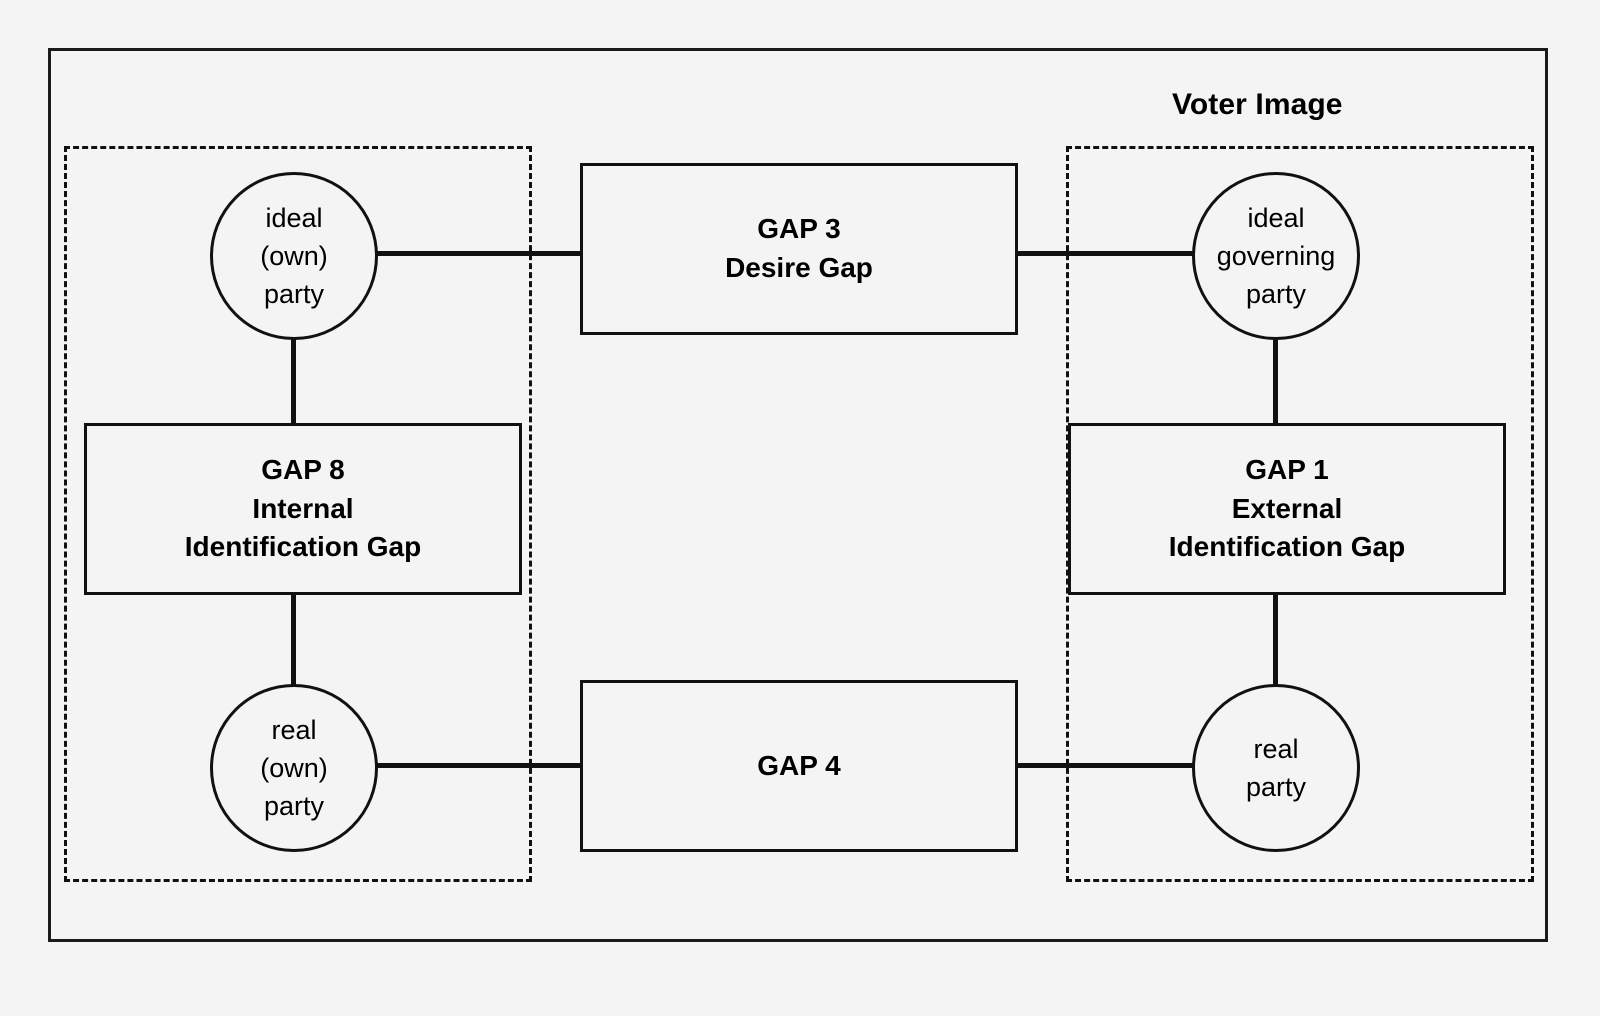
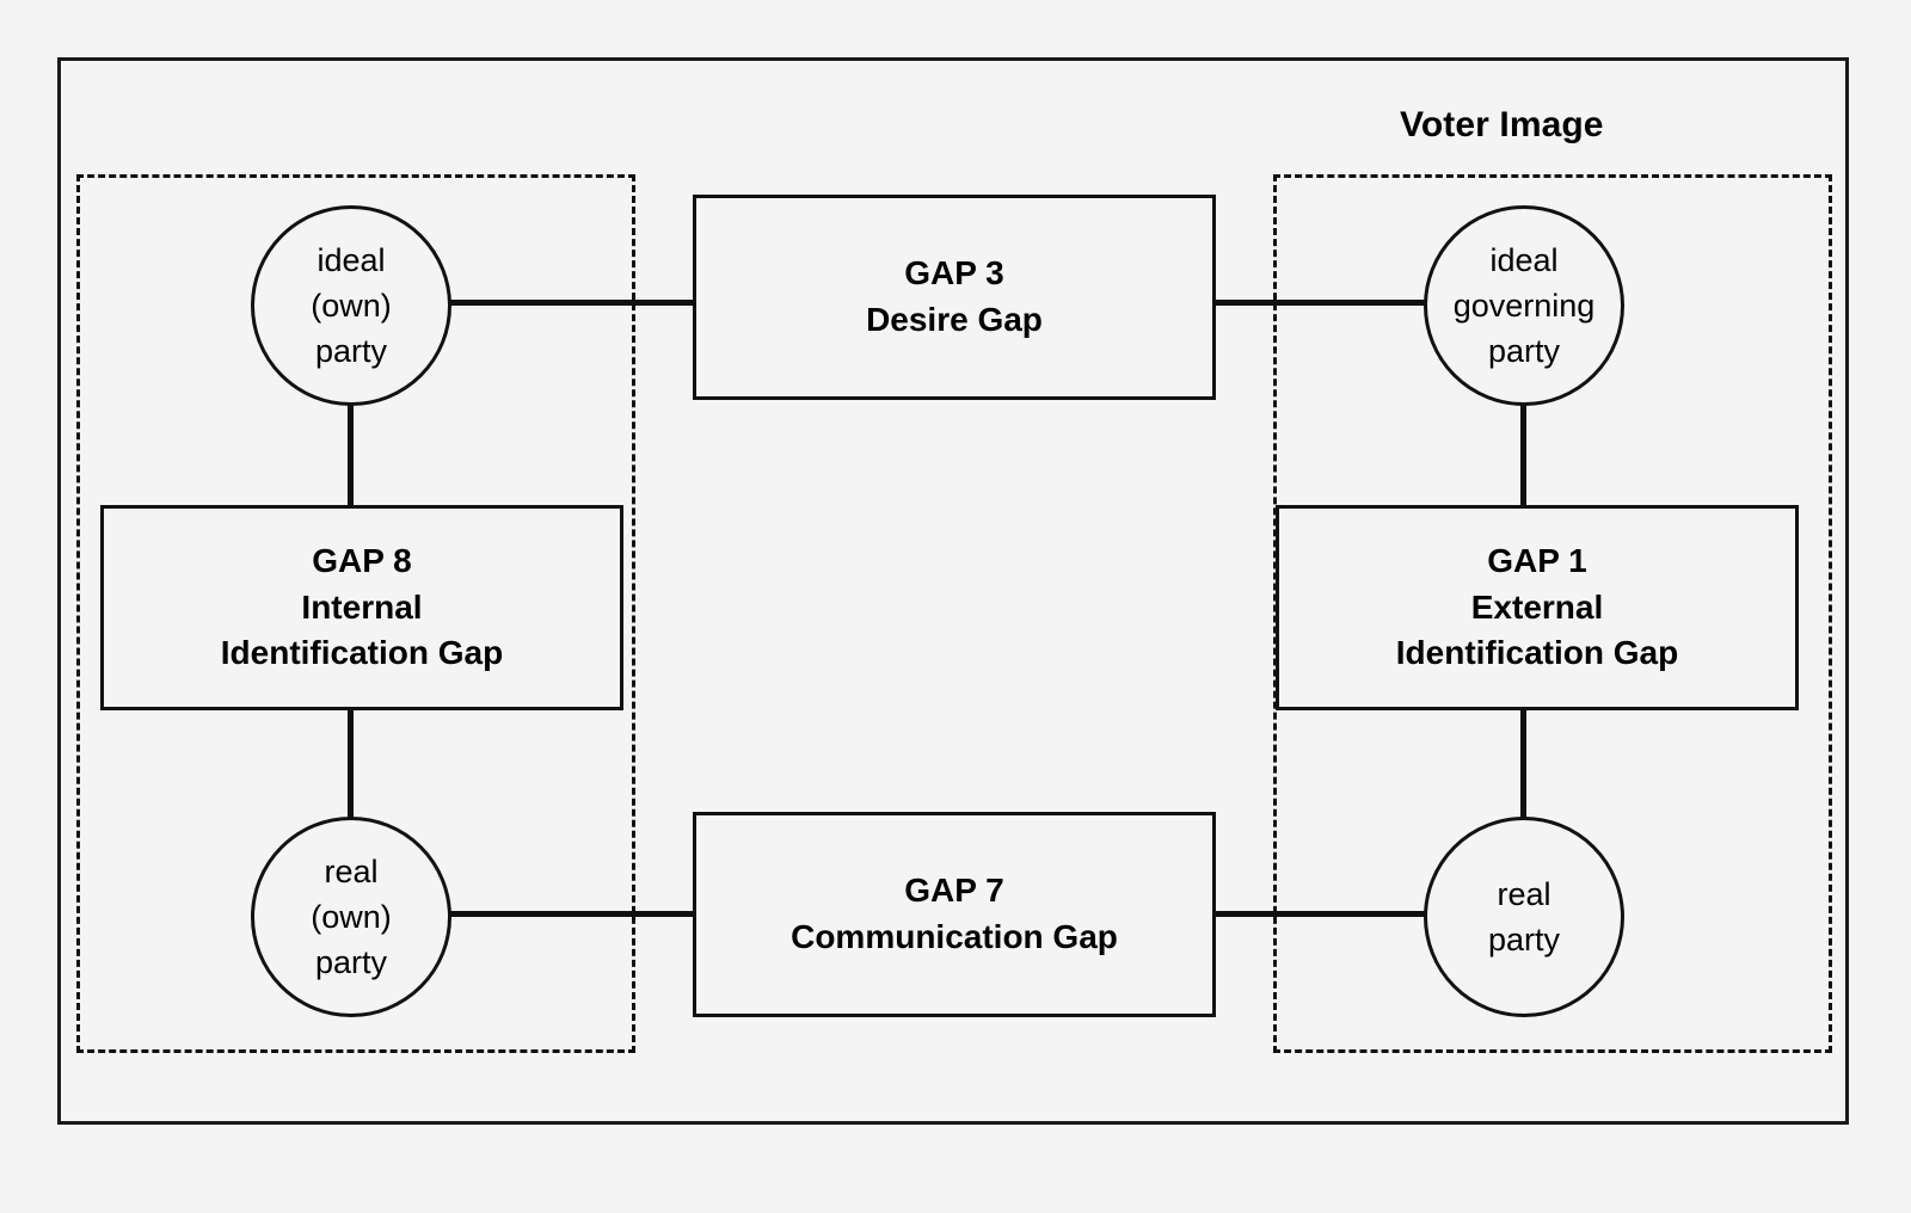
  Voter Image
  ideal
  (own)
  party
  real
  (own)
  party
  ideal
  governing
  party
  real
  party
  GAP 3
  Desire Gap
- GAP 4
+ GAP 7
+ Communication Gap
  GAP 8
  Internal
  Identification Gap
  GAP 1
  External
  Identification Gap
